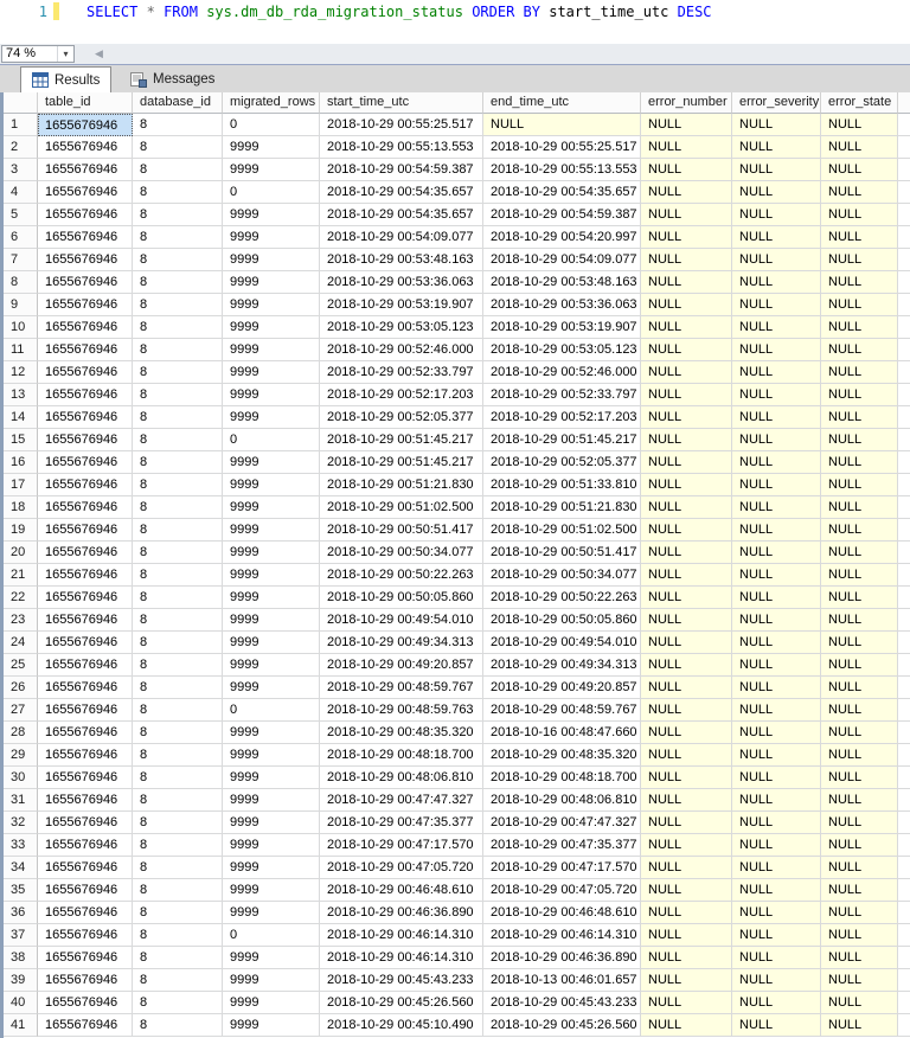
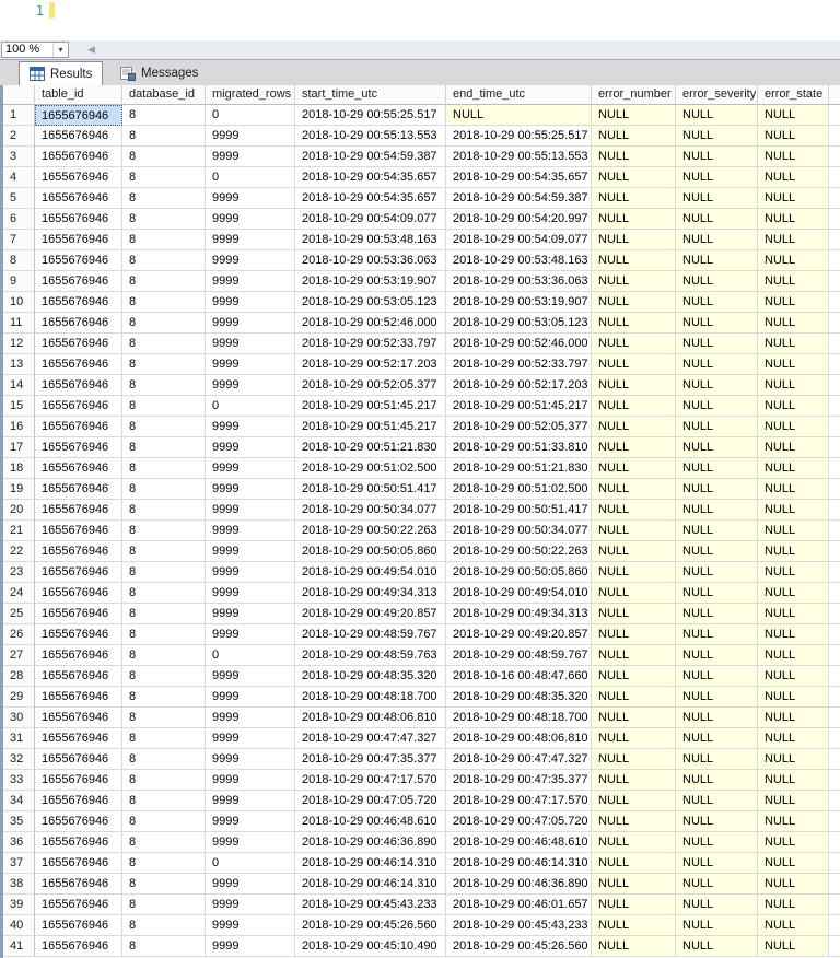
  1
- SELECT * FROM sys.dm_db_rda_migration_status ORDER BY start_time_utc DESC
- 74 %
+ 100 %
  ▾
  ◀
  Results
  Messages
  table_id
  database_id
  migrated_rows
  start_time_utc
  end_time_utc
  error_number
  error_severity
  error_state
  1
  1655676946
  8
  0
  2018-10-29 00:55:25.517
  NULL
  NULL
  NULL
  NULL
  2
  1655676946
  8
  9999
  2018-10-29 00:55:13.553
  2018-10-29 00:55:25.517
  NULL
  NULL
  NULL
  3
  1655676946
  8
  9999
  2018-10-29 00:54:59.387
  2018-10-29 00:55:13.553
  NULL
  NULL
  NULL
  4
  1655676946
  8
  0
  2018-10-29 00:54:35.657
  2018-10-29 00:54:35.657
  NULL
  NULL
  NULL
  5
  1655676946
  8
  9999
  2018-10-29 00:54:35.657
  2018-10-29 00:54:59.387
  NULL
  NULL
  NULL
  6
  1655676946
  8
  9999
  2018-10-29 00:54:09.077
  2018-10-29 00:54:20.997
  NULL
  NULL
  NULL
  7
  1655676946
  8
  9999
  2018-10-29 00:53:48.163
  2018-10-29 00:54:09.077
  NULL
  NULL
  NULL
  8
  1655676946
  8
  9999
  2018-10-29 00:53:36.063
  2018-10-29 00:53:48.163
  NULL
  NULL
  NULL
  9
  1655676946
  8
  9999
  2018-10-29 00:53:19.907
  2018-10-29 00:53:36.063
  NULL
  NULL
  NULL
  10
  1655676946
  8
  9999
  2018-10-29 00:53:05.123
  2018-10-29 00:53:19.907
  NULL
  NULL
  NULL
  11
  1655676946
  8
  9999
  2018-10-29 00:52:46.000
  2018-10-29 00:53:05.123
  NULL
  NULL
  NULL
  12
  1655676946
  8
  9999
  2018-10-29 00:52:33.797
  2018-10-29 00:52:46.000
  NULL
  NULL
  NULL
  13
  1655676946
  8
  9999
  2018-10-29 00:52:17.203
  2018-10-29 00:52:33.797
  NULL
  NULL
  NULL
  14
  1655676946
  8
  9999
  2018-10-29 00:52:05.377
  2018-10-29 00:52:17.203
  NULL
  NULL
  NULL
  15
  1655676946
  8
  0
  2018-10-29 00:51:45.217
  2018-10-29 00:51:45.217
  NULL
  NULL
  NULL
  16
  1655676946
  8
  9999
  2018-10-29 00:51:45.217
  2018-10-29 00:52:05.377
  NULL
  NULL
  NULL
  17
  1655676946
  8
  9999
  2018-10-29 00:51:21.830
  2018-10-29 00:51:33.810
  NULL
  NULL
  NULL
  18
  1655676946
  8
  9999
  2018-10-29 00:51:02.500
  2018-10-29 00:51:21.830
  NULL
  NULL
  NULL
  19
  1655676946
  8
  9999
  2018-10-29 00:50:51.417
  2018-10-29 00:51:02.500
  NULL
  NULL
  NULL
  20
  1655676946
  8
  9999
  2018-10-29 00:50:34.077
  2018-10-29 00:50:51.417
  NULL
  NULL
  NULL
  21
  1655676946
  8
  9999
  2018-10-29 00:50:22.263
  2018-10-29 00:50:34.077
  NULL
  NULL
  NULL
  22
  1655676946
  8
  9999
  2018-10-29 00:50:05.860
  2018-10-29 00:50:22.263
  NULL
  NULL
  NULL
  23
  1655676946
  8
  9999
  2018-10-29 00:49:54.010
  2018-10-29 00:50:05.860
  NULL
  NULL
  NULL
  24
  1655676946
  8
  9999
  2018-10-29 00:49:34.313
  2018-10-29 00:49:54.010
  NULL
  NULL
  NULL
  25
  1655676946
  8
  9999
  2018-10-29 00:49:20.857
  2018-10-29 00:49:34.313
  NULL
  NULL
  NULL
  26
  1655676946
  8
  9999
  2018-10-29 00:48:59.767
  2018-10-29 00:49:20.857
  NULL
  NULL
  NULL
  27
  1655676946
  8
  0
  2018-10-29 00:48:59.763
  2018-10-29 00:48:59.767
  NULL
  NULL
  NULL
  28
  1655676946
  8
  9999
  2018-10-29 00:48:35.320
  2018-10-16 00:48:47.660
  NULL
  NULL
  NULL
  29
  1655676946
  8
  9999
  2018-10-29 00:48:18.700
  2018-10-29 00:48:35.320
  NULL
  NULL
  NULL
  30
  1655676946
  8
  9999
  2018-10-29 00:48:06.810
  2018-10-29 00:48:18.700
  NULL
  NULL
  NULL
  31
  1655676946
  8
  9999
  2018-10-29 00:47:47.327
  2018-10-29 00:48:06.810
  NULL
  NULL
  NULL
  32
  1655676946
  8
  9999
  2018-10-29 00:47:35.377
  2018-10-29 00:47:47.327
  NULL
  NULL
  NULL
  33
  1655676946
  8
  9999
  2018-10-29 00:47:17.570
  2018-10-29 00:47:35.377
  NULL
  NULL
  NULL
  34
  1655676946
  8
  9999
  2018-10-29 00:47:05.720
  2018-10-29 00:47:17.570
  NULL
  NULL
  NULL
  35
  1655676946
  8
  9999
  2018-10-29 00:46:48.610
  2018-10-29 00:47:05.720
  NULL
  NULL
  NULL
  36
  1655676946
  8
  9999
  2018-10-29 00:46:36.890
  2018-10-29 00:46:48.610
  NULL
  NULL
  NULL
  37
  1655676946
  8
  0
  2018-10-29 00:46:14.310
  2018-10-29 00:46:14.310
  NULL
  NULL
  NULL
  38
  1655676946
  8
  9999
  2018-10-29 00:46:14.310
  2018-10-29 00:46:36.890
  NULL
  NULL
  NULL
  39
  1655676946
  8
  9999
  2018-10-29 00:45:43.233
- 2018-10-13 00:46:01.657
+ 2018-10-29 00:46:01.657
  NULL
  NULL
  NULL
  40
  1655676946
  8
  9999
  2018-10-29 00:45:26.560
  2018-10-29 00:45:43.233
  NULL
  NULL
  NULL
  41
  1655676946
  8
  9999
  2018-10-29 00:45:10.490
  2018-10-29 00:45:26.560
  NULL
  NULL
  NULL
